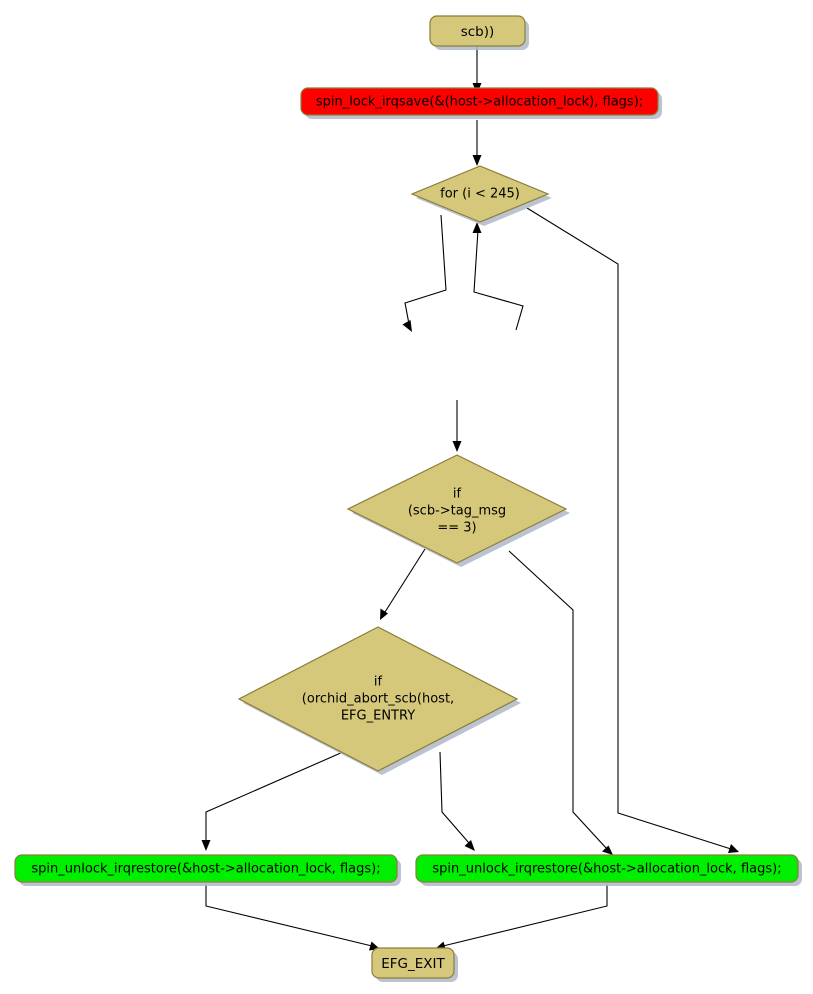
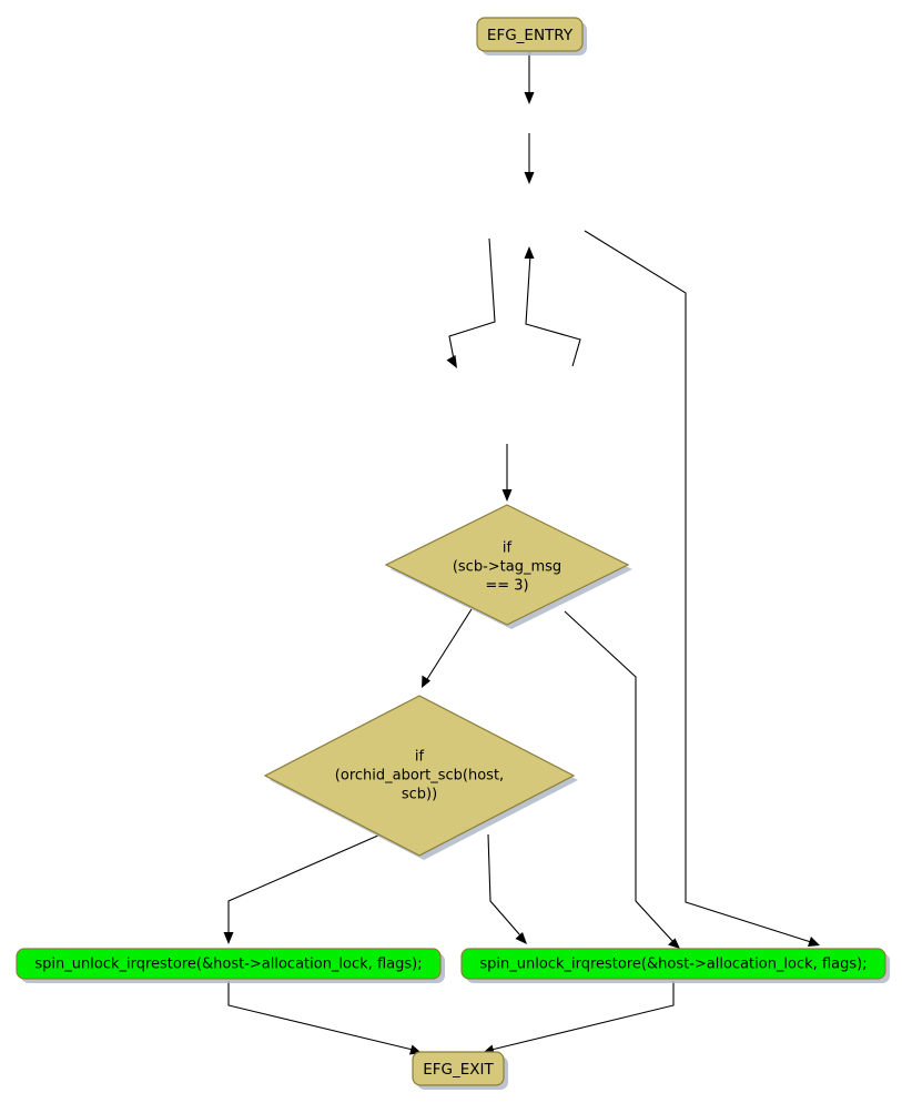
- scb))
+ EFG_ENTRY
- spin_lock_irqsave(&(host->allocation_lock), flags);
- for (i < 245)
  if
  (scb->tag_msg
  == 3)
  if
  (orchid_abort_scb(host,
- EFG_ENTRY
+ scb))
  spin_unlock_irqrestore(&host->allocation_lock, flags);
  spin_unlock_irqrestore(&host->allocation_lock, flags);
  EFG_EXIT
